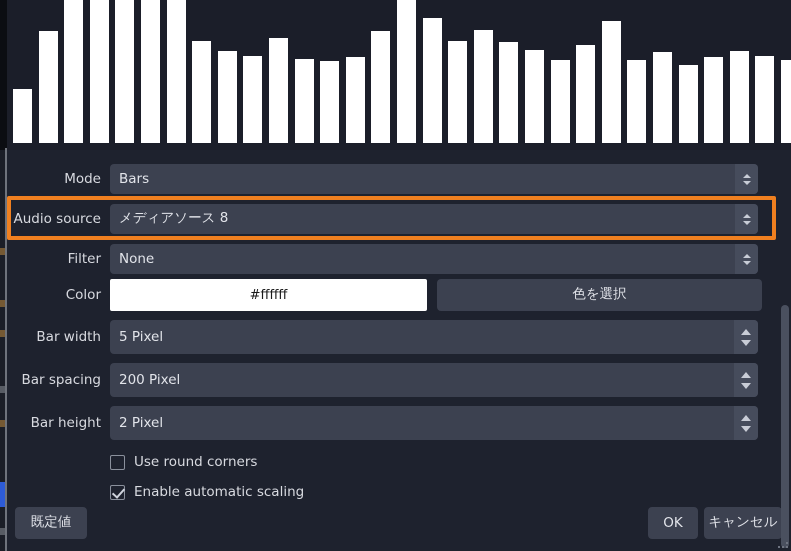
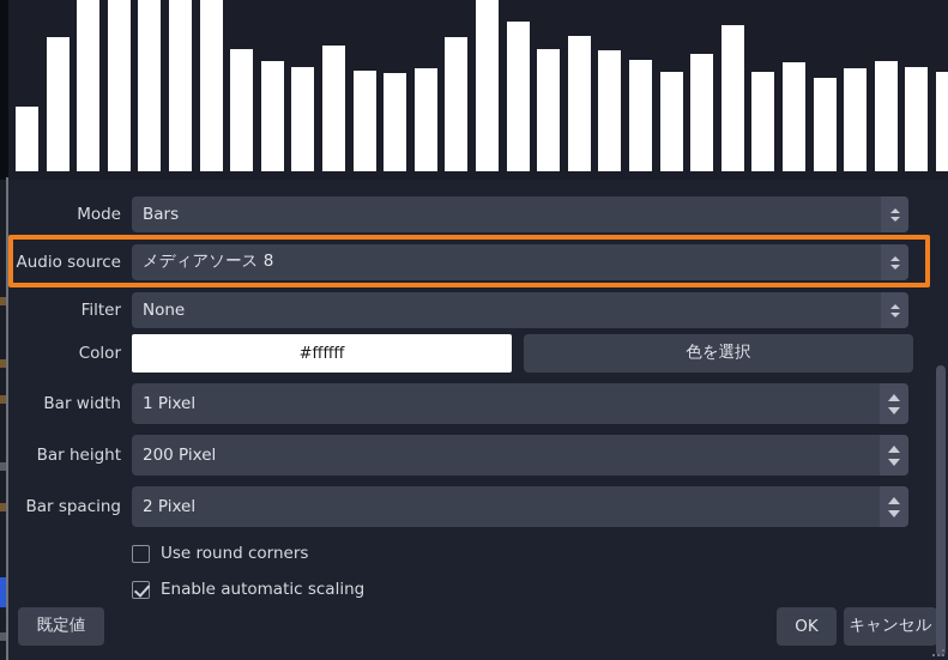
  Mode
  Bars
  Audio source
  メディアソース 8
  Filter
  None
  Color
  #ffffff
  色を選択
  Bar width
- 5 Pixel
+ 1 Pixel
- Bar spacing
+ Bar height
  200 Pixel
- Bar height
+ Bar spacing
  2 Pixel
  Use round corners
  Enable automatic scaling
  既定値
  OK
  キャンセル
